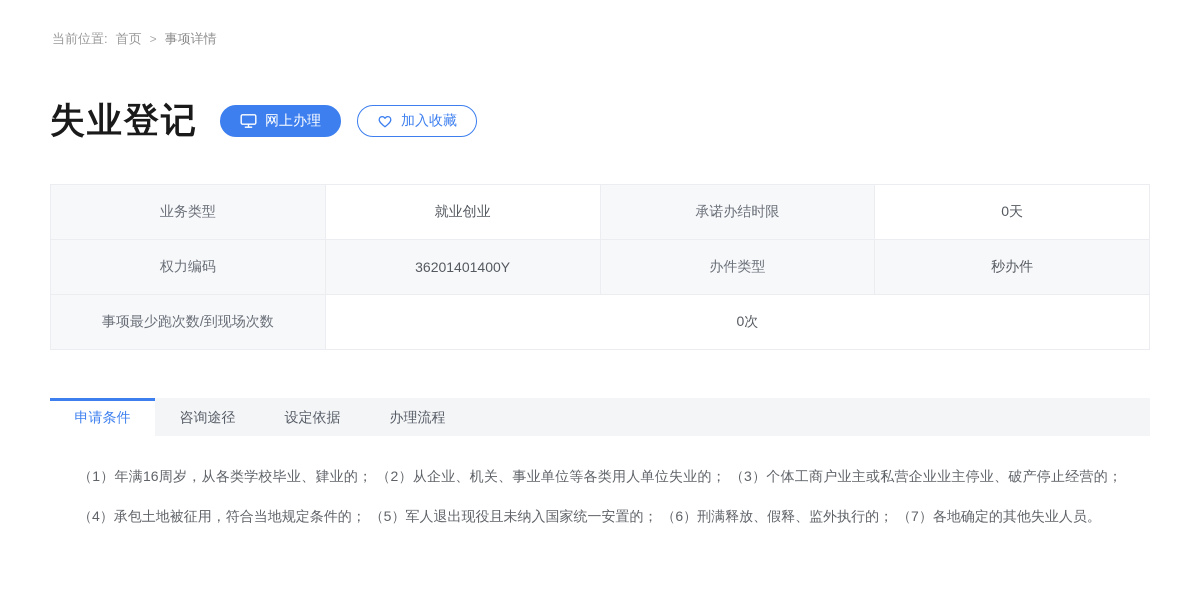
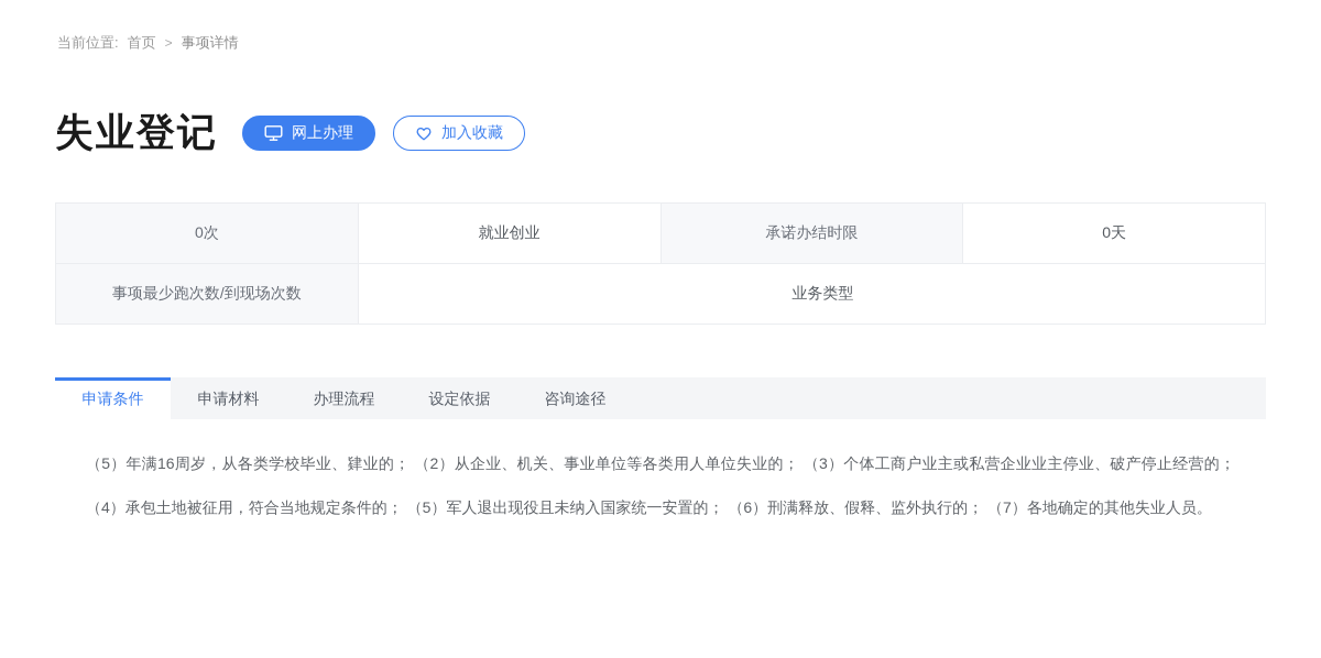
  当前位置:
  首页
  >
  事项详情
  失业登记
  网上办理
  加入收藏
- 业务类型	就业创业	承诺办结时限	0天
+ 0次	就业创业	承诺办结时限	0天
- 权力编码	36201401400Y	办件类型	秒办件
- 事项最少跑次数/到现场次数	0次
+ 事项最少跑次数/到现场次数	业务类型
  申请条件
+ 申请材料
- 咨询途径
+ 办理流程
  设定依据
- 办理流程
+ 咨询途径
- （1）年满16周岁，从各类学校毕业、肄业的； （2）从企业、机关、事业单位等各类用人单位失业的； （3）个体工商户业主或私营企业业主停业、破产停止经营的； （4）承包土地被征用，符合当地规定条件的； （5）军人退出现役且未纳入国家统一安置的； （6）刑满释放、假释、监外执行的； （7）各地确定的其他失业人员。
+ （5）年满16周岁，从各类学校毕业、肄业的； （2）从企业、机关、事业单位等各类用人单位失业的； （3）个体工商户业主或私营企业业主停业、破产停止经营的； （4）承包土地被征用，符合当地规定条件的； （5）军人退出现役且未纳入国家统一安置的； （6）刑满释放、假释、监外执行的； （7）各地确定的其他失业人员。
